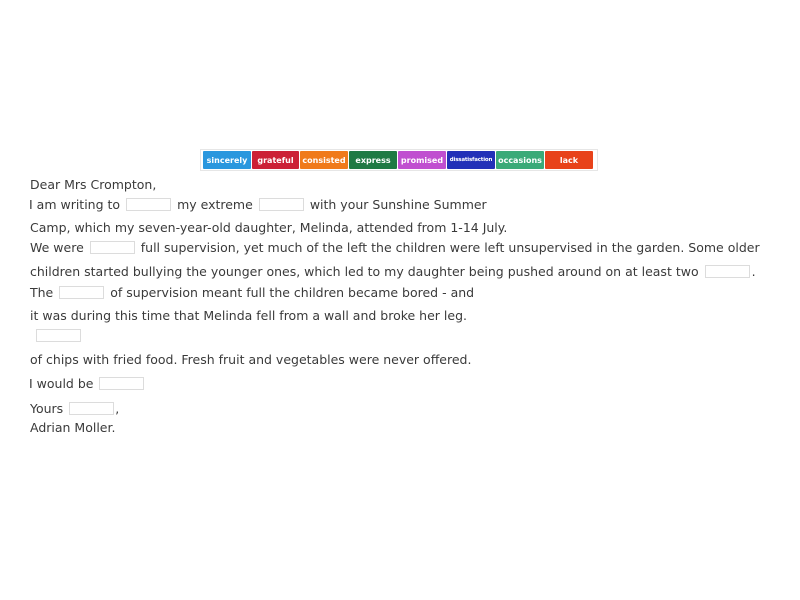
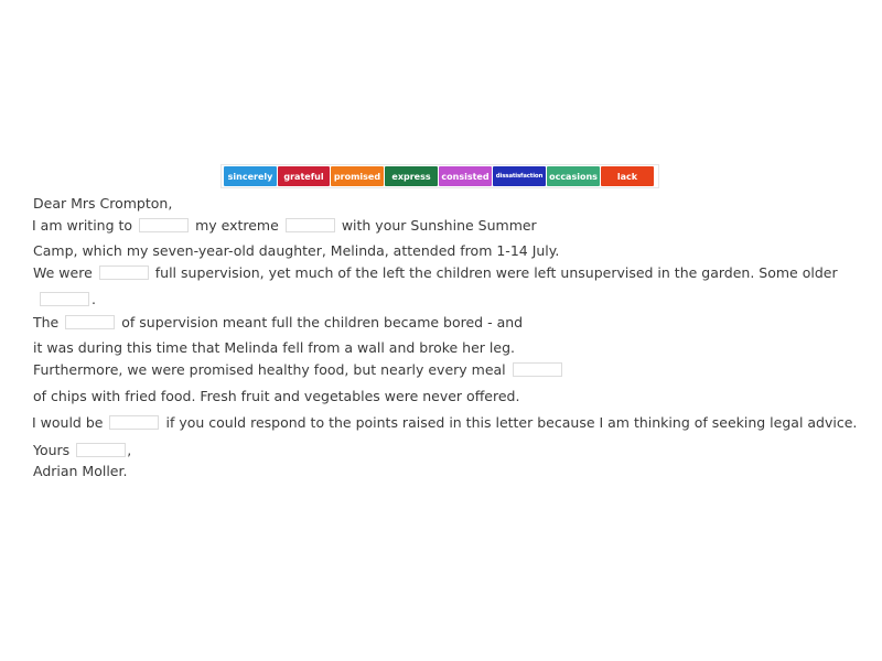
  sincerely
  grateful
- consisted
+ promised
  express
- promised
+ consisted
  occasions
  lack
  Dear Mrs Crompton,
  I am writing to
  my extreme
  with your Sunshine Summer
  Camp, which my seven-year-old daughter, Melinda, attended from 1-14 July.
  We were
  full supervision, yet much of the left the children were left unsupervised in the garden. Some older
- children started bullying the younger ones, which led to my daughter being pushed around on at least two
  .
  The
  of supervision meant full the children became bored - and
  it was during this time that Melinda fell from a wall and broke her leg.
+ Furthermore, we were promised healthy food, but nearly every meal
  of chips with fried food. Fresh fruit and vegetables were never offered.
  I would be
+ if you could respond to the points raised in this letter because I am thinking of seeking legal advice.
  Yours
  ,
  Adrian Moller.
